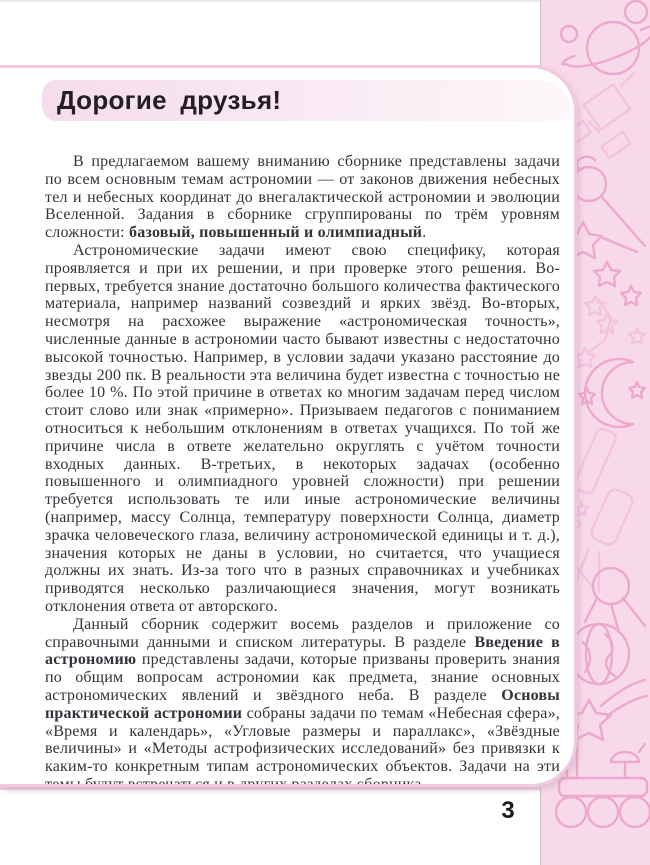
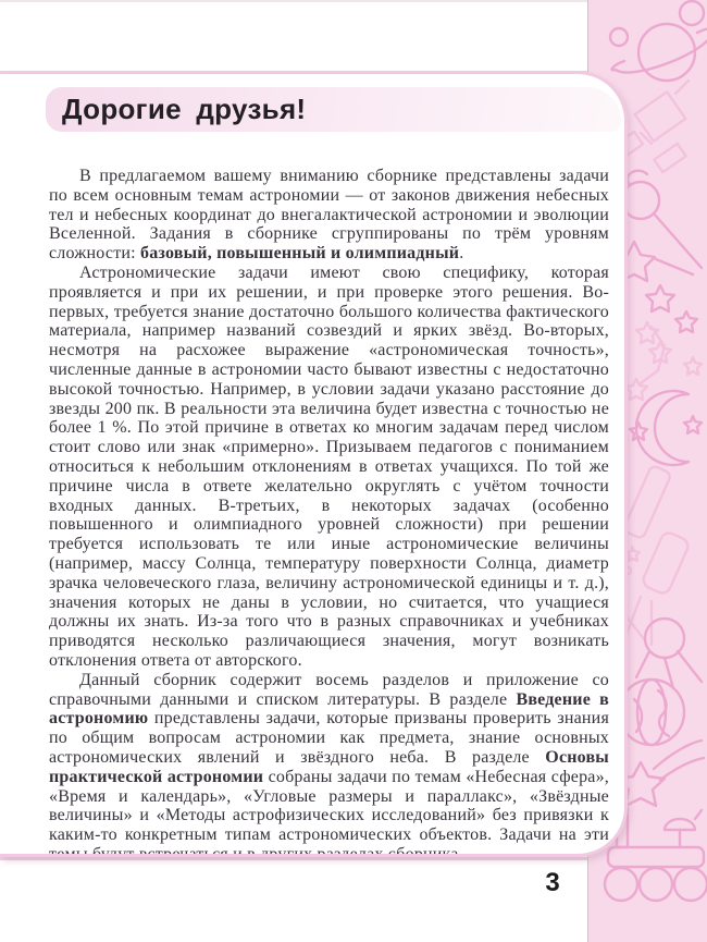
  Дорогие друзья!
  В предлагаемом вашему вниманию сборнике представлены задачи по всем основным темам астрономии — от законов движения небесных тел и небесных координат до внегалактической астрономии и эволюции Вселенной. Задания в сборнике сгруппированы по трём уровням сложности: базовый, повышенный и олимпиадный.
- Астрономические задачи имеют свою специфику, которая проявляется и при их решении, и при проверке этого решения. Во-первых, требуется знание достаточно большого количества фактического материала, например названий созвездий и ярких звёзд. Во-вторых, несмотря на расхожее выражение «астрономическая точность», численные данные в астрономии часто бывают известны с недостаточно высокой точностью. Например, в условии задачи указано расстояние до звезды 200 пк. В реальности эта величина будет известна с точностью не более 10 %. По этой причине в ответах ко многим задачам перед числом стоит слово или знак «примерно». Призываем педагогов с пониманием относиться к небольшим отклонениям в ответах учащихся. По той же причине числа в ответе желательно округлять с учётом точности входных данных. В-третьих, в некоторых задачах (особенно повышенного и олимпиадного уровней сложности) при решении требуется использовать те или иные астрономические величины (например, массу Солнца, температуру поверхности Солнца, диаметр зрачка человеческого глаза, величину астрономической единицы и т. д.), значения которых не даны в условии, но считается, что учащиеся должны их знать. Из-за того что в разных справочниках и учебниках приводятся несколько различающиеся значения, могут возникать отклонения ответа от авторского.
+ Астрономические задачи имеют свою специфику, которая проявляется и при их решении, и при проверке этого решения. Во-первых, требуется знание достаточно большого количества фактического материала, например названий созвездий и ярких звёзд. Во-вторых, несмотря на расхожее выражение «астрономическая точность», численные данные в астрономии часто бывают известны с недостаточно высокой точностью. Например, в условии задачи указано расстояние до звезды 200 пк. В реальности эта величина будет известна с точностью не более 1 %. По этой причине в ответах ко многим задачам перед числом стоит слово или знак «примерно». Призываем педагогов с пониманием относиться к небольшим отклонениям в ответах учащихся. По той же причине числа в ответе желательно округлять с учётом точности входных данных. В-третьих, в некоторых задачах (особенно повышенного и олимпиадного уровней сложности) при решении требуется использовать те или иные астрономические величины (например, массу Солнца, температуру поверхности Солнца, диаметр зрачка человеческого глаза, величину астрономической единицы и т. д.), значения которых не даны в условии, но считается, что учащиеся должны их знать. Из-за того что в разных справочниках и учебниках приводятся несколько различающиеся значения, могут возникать отклонения ответа от авторского.
  Данный сборник содержит восемь разделов и приложение со справочными данными и списком литературы. В разделе Введение в астрономию представлены задачи, которые призваны проверить знания по общим вопросам астрономии как предмета, знание основных астрономических явлений и звёздного неба. В разделе Основы практической астрономии собраны задачи по темам «Небесная сфера», «Время и календарь», «Угловые размеры и параллакс», «Звёздные величины» и «Методы астрофизических исследований» без привязки к каким-то конкретным типам астрономических объектов. Задачи на эти
  3
